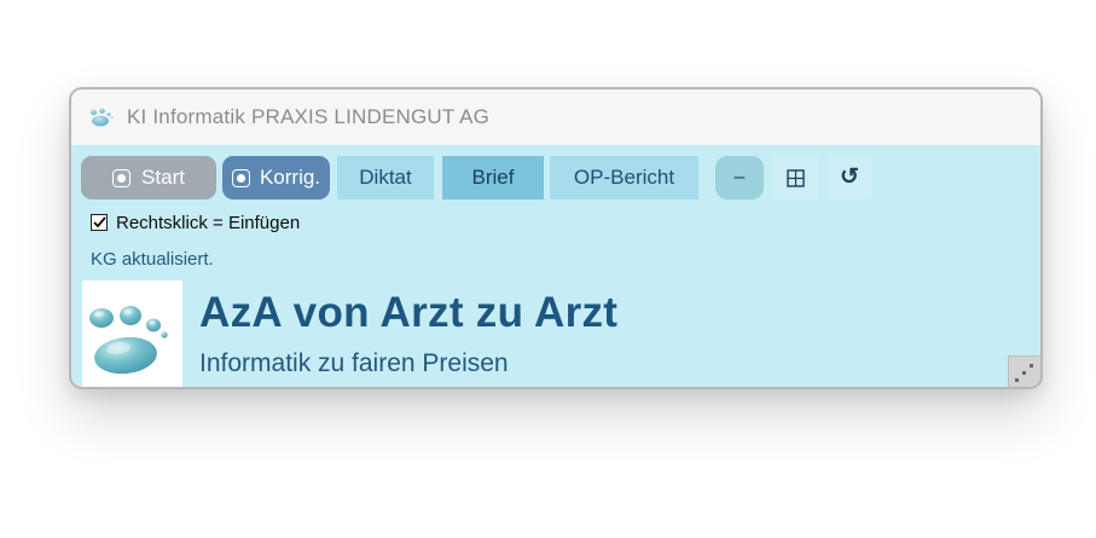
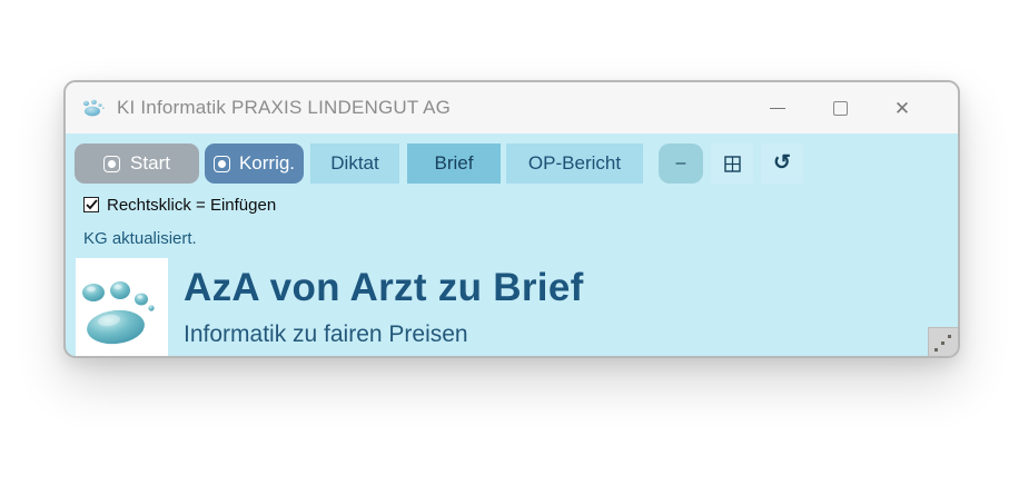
  KI Informatik PRAXIS LINDENGUT AG
+ ✕
  Start
  Korrig.
  Diktat
  Brief
  OP-Bericht
  –
  ↺
  Rechtsklick = Einfügen
  KG aktualisiert.
- AzA von Arzt zu Arzt
+ AzA von Arzt zu Brief
  Informatik zu fairen Preisen
